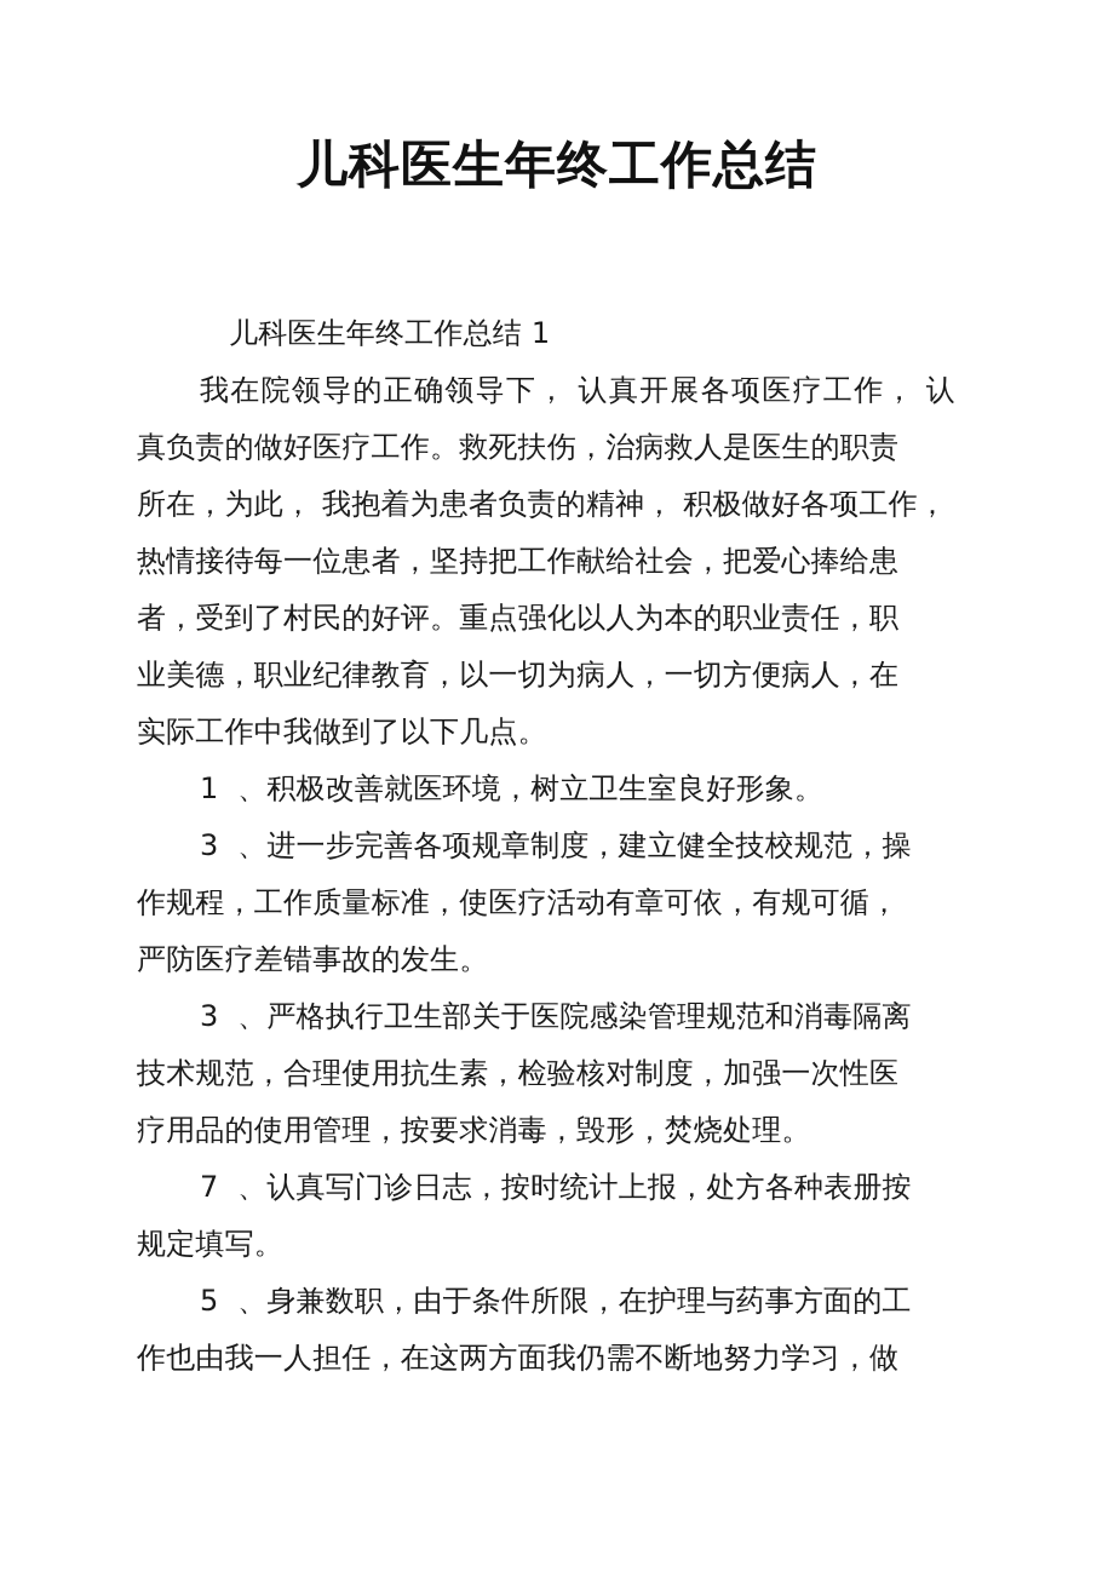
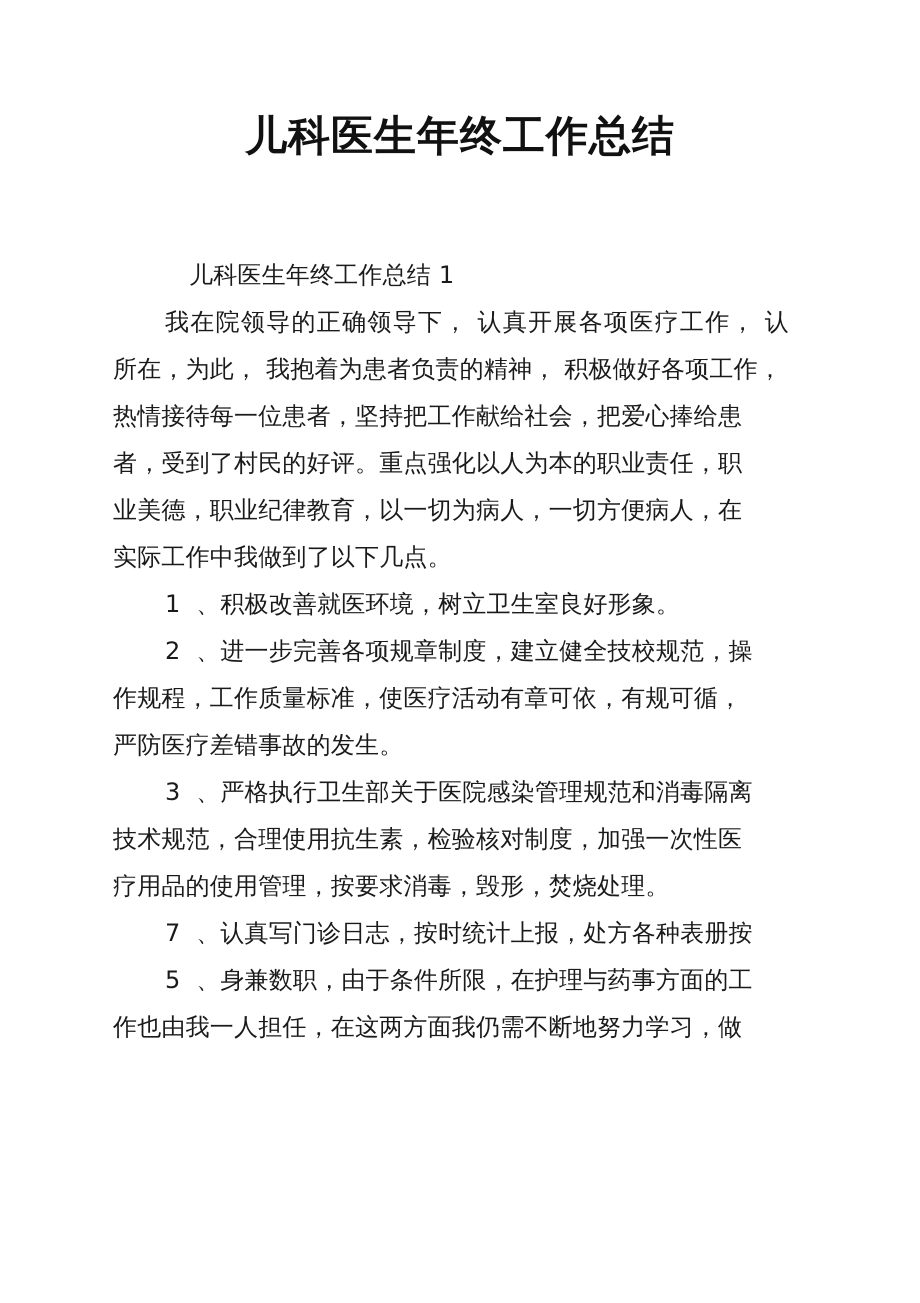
  儿科医生年终工作总结
  儿科医生年终工作总结 1
  我在院领导的正确领导下， 认真开展各项医疗工作， 认
- 真负责的做好医疗工作。救死扶伤，治病救人是医生的职责
  所在，为此， 我抱着为患者负责的精神， 积极做好各项工作，
  热情接待每一位患者，坚持把工作献给社会，把爱心捧给患
  者，受到了村民的好评。重点强化以人为本的职业责任，职
  业美德，职业纪律教育，以一切为病人，一切方便病人，在
  实际工作中我做到了以下几点。
  1 、积极改善就医环境，树立卫生室良好形象。
- 3 、进一步完善各项规章制度，建立健全技校规范，操
+ 2 、进一步完善各项规章制度，建立健全技校规范，操
  作规程，工作质量标准，使医疗活动有章可依，有规可循，
  严防医疗差错事故的发生。
  3 、严格执行卫生部关于医院感染管理规范和消毒隔离
  技术规范，合理使用抗生素，检验核对制度，加强一次性医
  疗用品的使用管理，按要求消毒，毁形，焚烧处理。
  7 、认真写门诊日志，按时统计上报，处方各种表册按
- 规定填写。
  5 、身兼数职，由于条件所限，在护理与药事方面的工
  作也由我一人担任，在这两方面我仍需不断地努力学习，做
